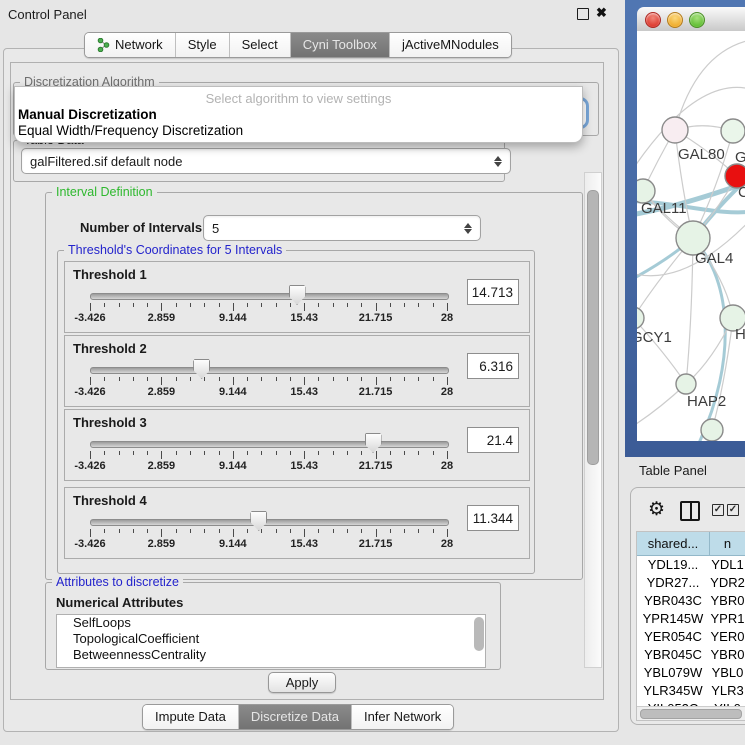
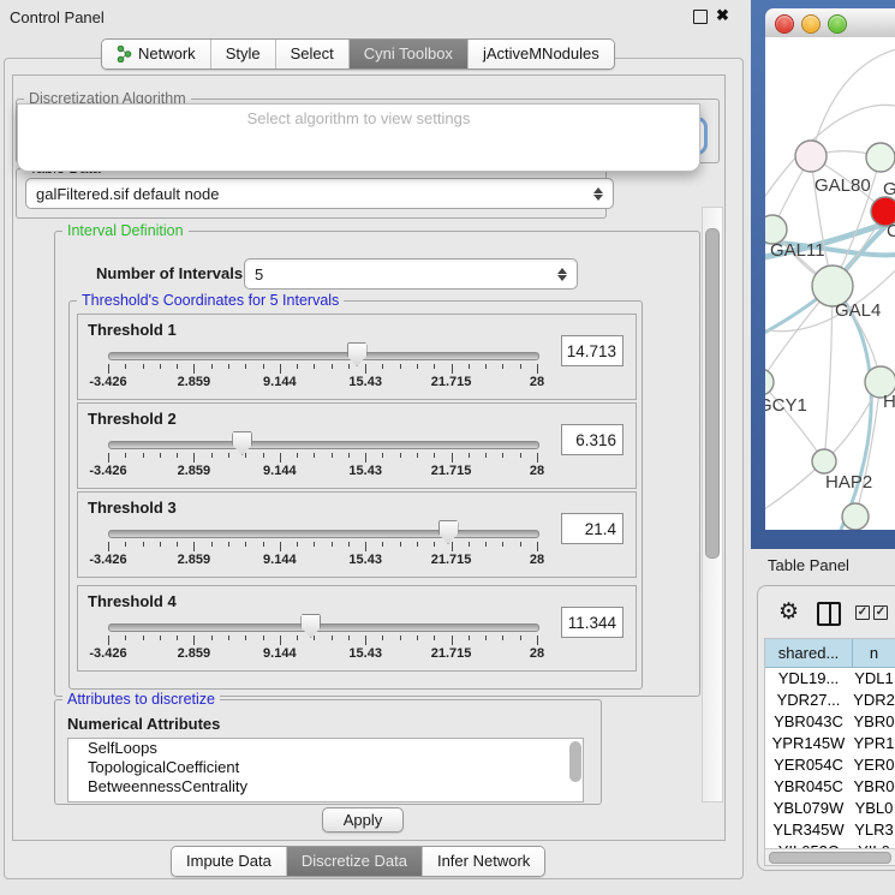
  Control Panel
  ✖
  Network
  Style
  Select
  Cyni Toolbox
  jActiveMNodules
  Discretization Algorithm
  galFiltered.sif default node
  Select algorithm to view settings
- Manual Discretization
- Equal Width/Frequency Discretization
  Interval Definition
  Number of Intervals
  5
  Threshold's Coordinates for 5 Intervals
  Threshold 1
  -3.426
  2.859
  9.144
  15.43
  21.715
  28
  14.713
  Threshold 2
  -3.426
  2.859
  9.144
  15.43
  21.715
  28
  6.316
  Threshold 3
  -3.426
  2.859
  9.144
  15.43
  21.715
  28
  21.4
  Threshold 4
  -3.426
  2.859
  9.144
  15.43
  21.715
  28
  11.344
  Attributes to discretize
  Numerical Attributes
  SelfLoops
  TopologicalCoefficient
  BetweennessCentrality
  Apply
  Impute Data
  Discretize Data
  Infer Network
  GAL80
  C
  GAL11
  GAL4
  GCY1
  H
  HAP2
  Table Panel
  ⚙
  ✓
  ✓
  shared...
  n
  YDL19...
  YDL1
  YDR27...
  YDR2
  YBR043C
  YBR0
  YPR145W
  YPR1
  YER054C
  YER0
  YBR045C
  YBR0
  YBL079W
  YBL0
  YLR345W
  YLR3
